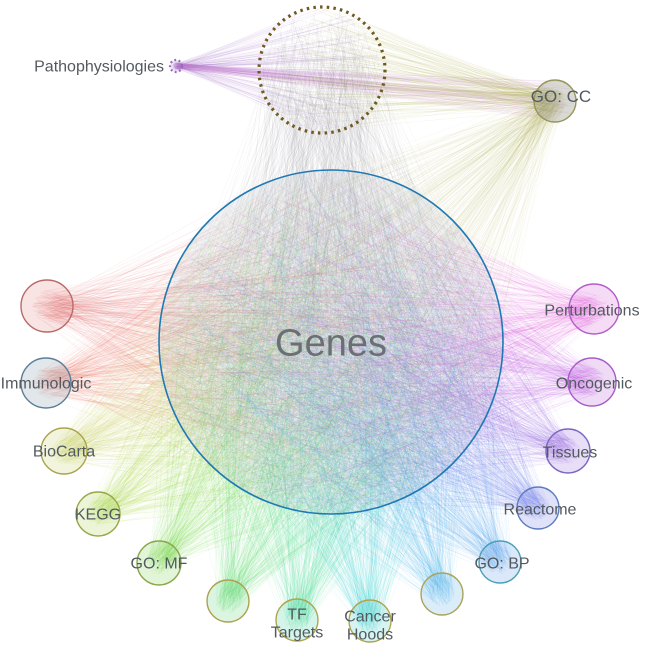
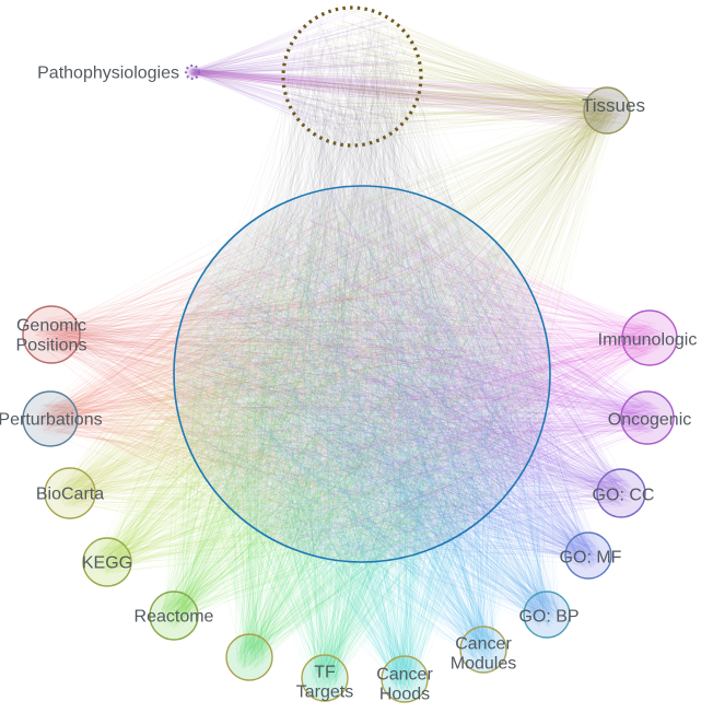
- Genes
  Pathophysiologies
- GO: CC
+ Tissues
+ Genomic Positions
- Immunologic
+ Perturbations
  BioCarta
  KEGG
- GO: MF
+ Reactome
  TF Targets
  Cancer Hoods
+ Cancer Modules
  GO: BP
- Reactome
+ GO: MF
- Tissues
+ GO: CC
  Oncogenic
- Perturbations
+ Immunologic
